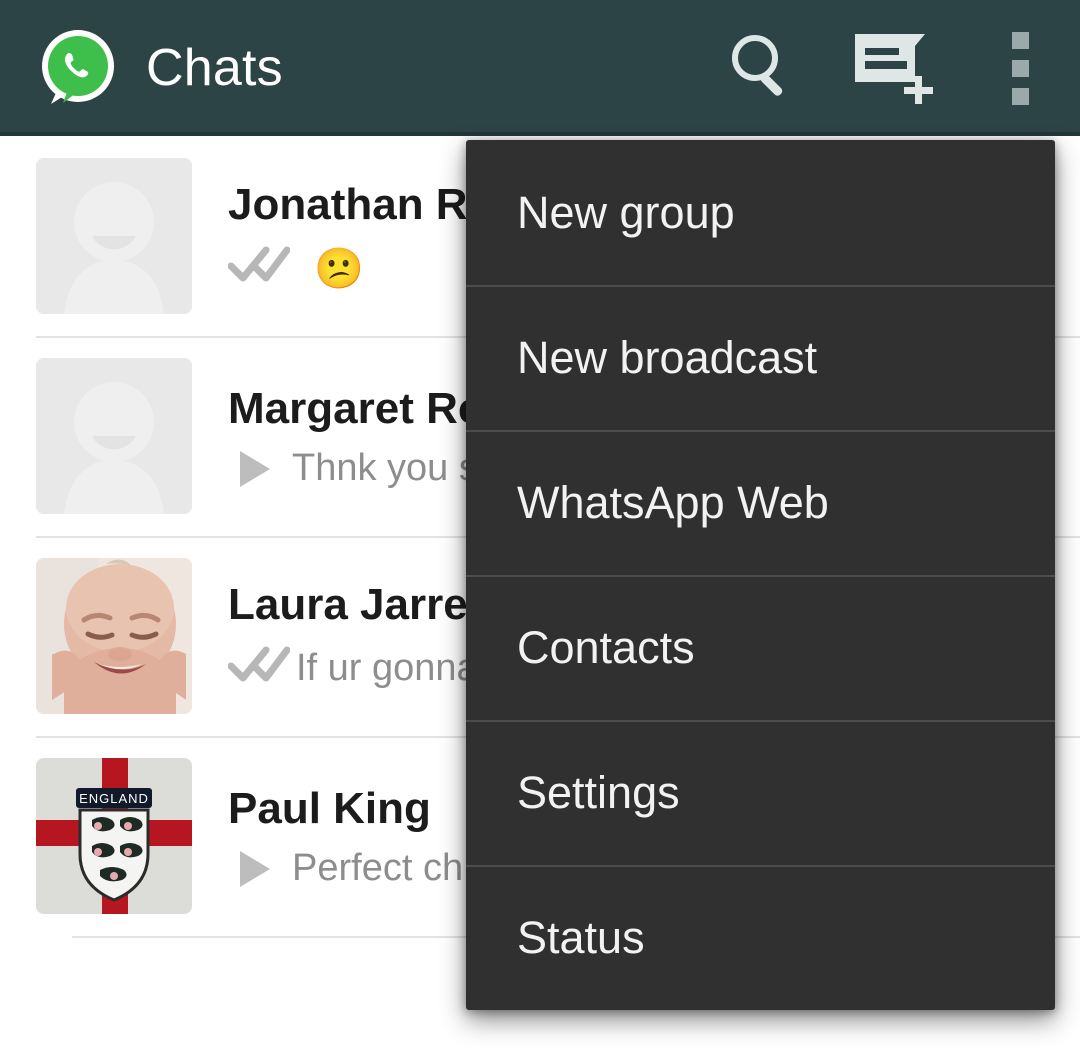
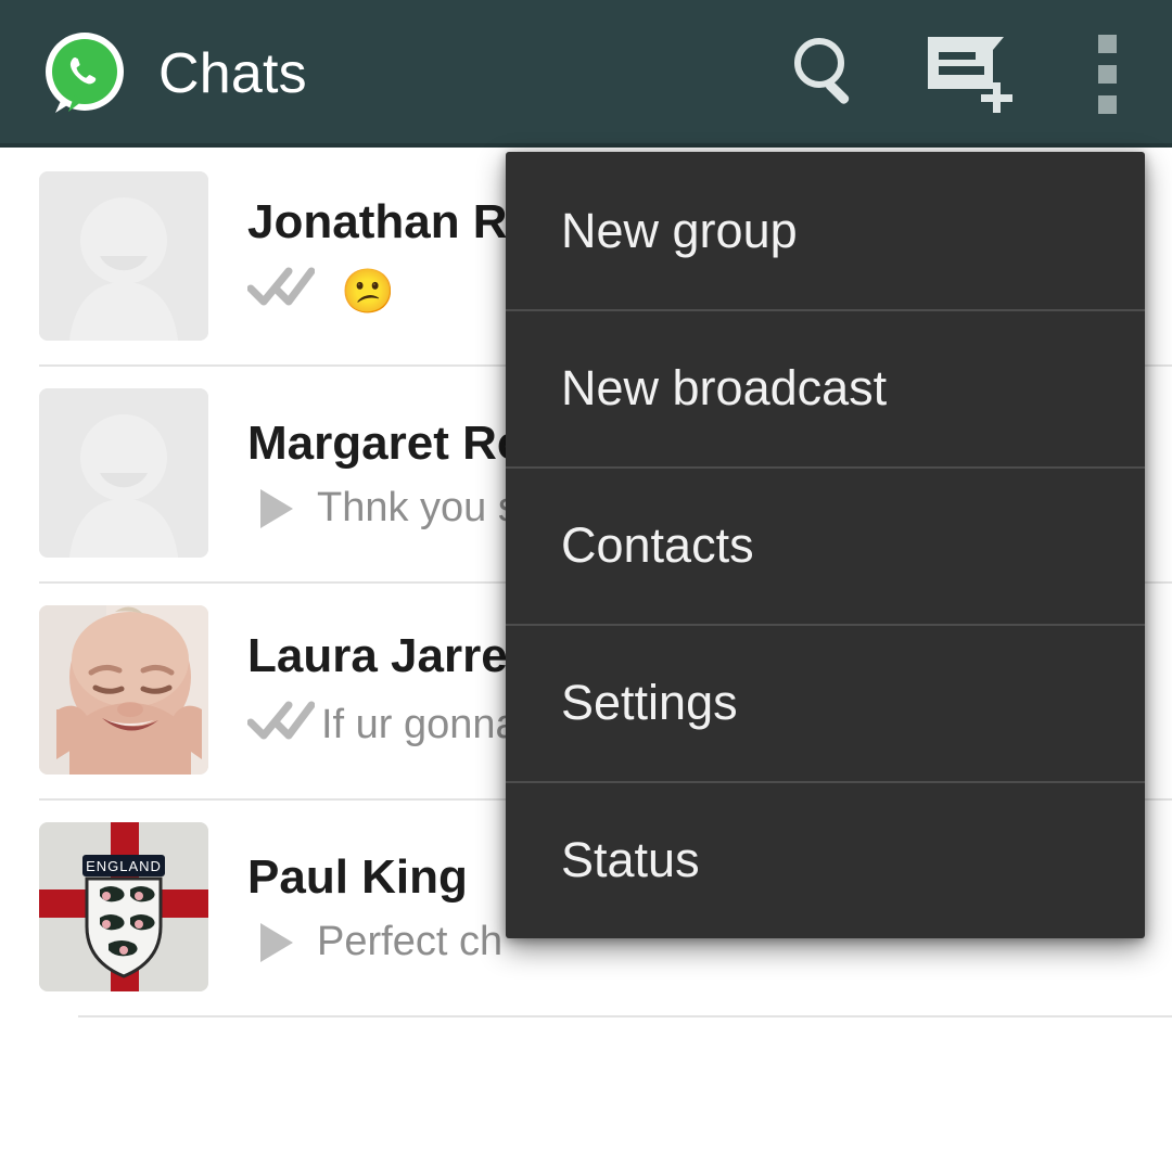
  Chats
  Jonathan R
  😕
  Margaret R
  Thnk you
  Laura Jarre
  If ur gonn
  ENGLAND
  Paul King
  Perfect ch
  New group
  New broadcast
- WhatsApp Web
  Contacts
  Settings
  Status
